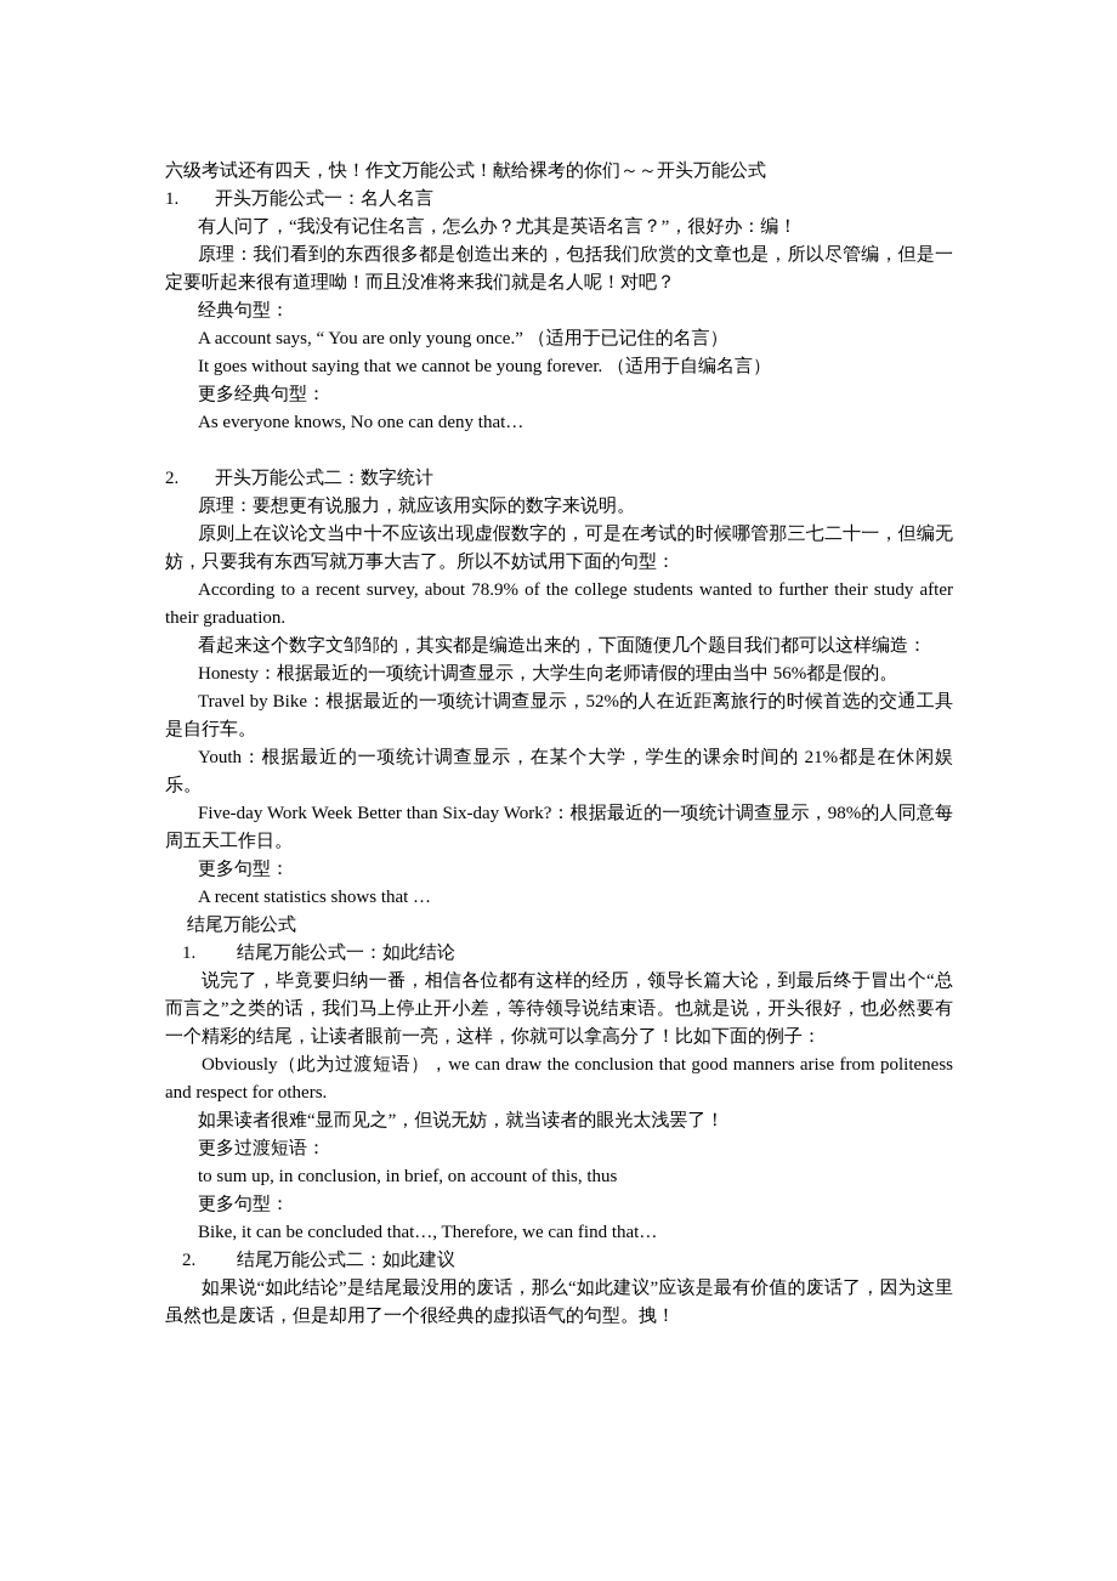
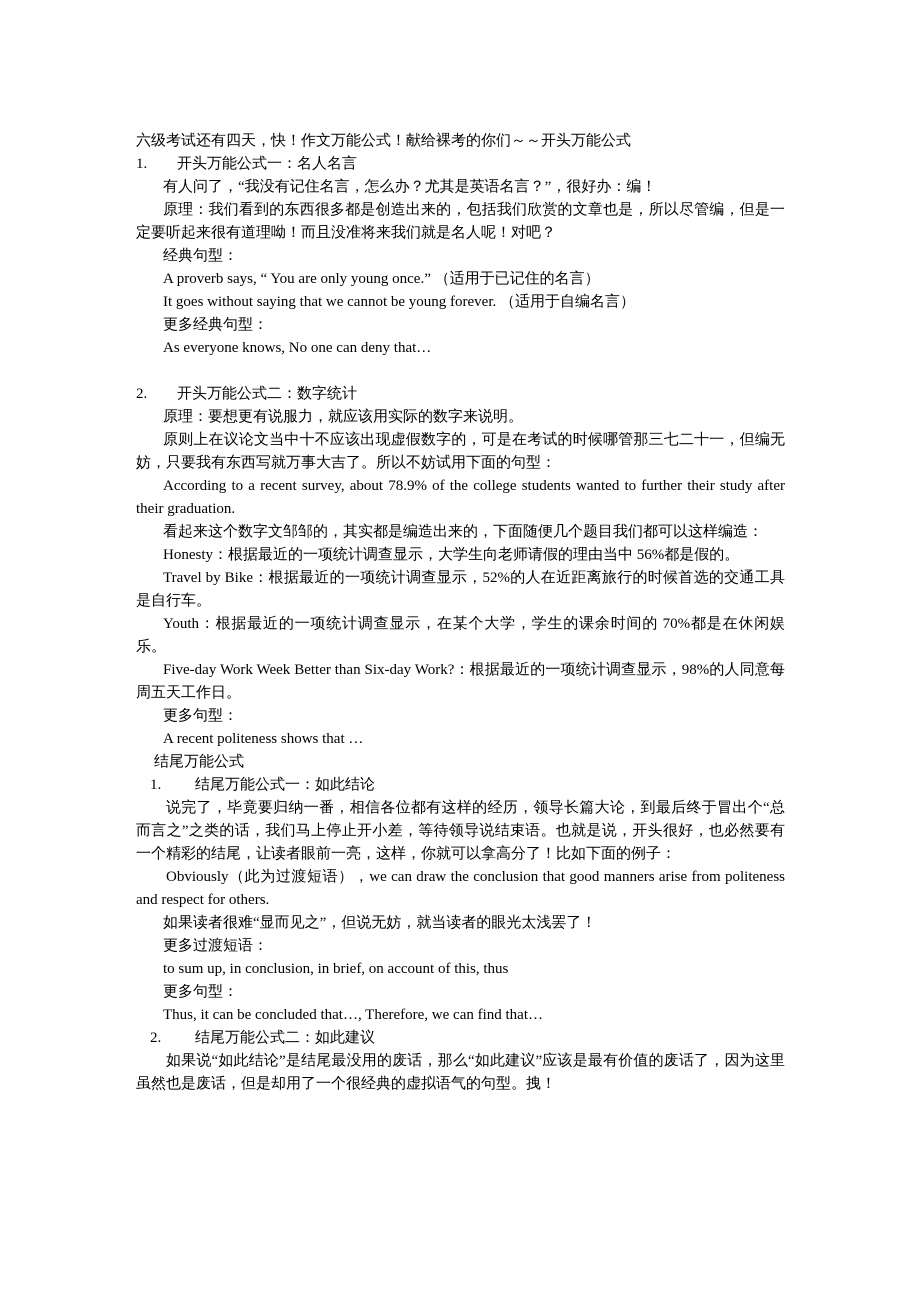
  六级考试还有四天，快！作文万能公式！献给裸考的你们～～开头万能公式
  1. 开头万能公式一：名人名言
  有人问了，“我没有记住名言，怎么办？尤其是英语名言？”，很好办：编！
  原理：我们看到的东西很多都是创造出来的，包括我们欣赏的文章也是，所以尽管编，但是一定要听起来很有道理呦！而且没准将来我们就是名人呢！对吧？
  经典句型：
- A account says, “ You are only young once.” （适用于已记住的名言）
+ A proverb says, “ You are only young once.” （适用于已记住的名言）
  It goes without saying that we cannot be young forever. （适用于自编名言）
  更多经典句型：
  As everyone knows, No one can deny that…
  2. 开头万能公式二：数字统计
  原理：要想更有说服力，就应该用实际的数字来说明。
  原则上在议论文当中十不应该出现虚假数字的，可是在考试的时候哪管那三七二十一，但编无妨，只要我有东西写就万事大吉了。所以不妨试用下面的句型：
  According to a recent survey, about 78.9% of the college students wanted to further their study after their graduation.
  看起来这个数字文邹邹的，其实都是编造出来的，下面随便几个题目我们都可以这样编造：
  Honesty：根据最近的一项统计调查显示，大学生向老师请假的理由当中 56%都是假的。
  Travel by Bike：根据最近的一项统计调查显示，52%的人在近距离旅行的时候首选的交通工具是自行车。
- Youth：根据最近的一项统计调查显示，在某个大学，学生的课余时间的 21%都是在休闲娱乐。
+ Youth：根据最近的一项统计调查显示，在某个大学，学生的课余时间的 70%都是在休闲娱乐。
  Five-day Work Week Better than Six-day Work?：根据最近的一项统计调查显示，98%的人同意每周五天工作日。
  更多句型：
- A recent statistics shows that …
+ A recent politeness shows that …
  结尾万能公式
  1. 结尾万能公式一：如此结论
  说完了，毕竟要归纳一番，相信各位都有这样的经历，领导长篇大论，到最后终于冒出个“总而言之”之类的话，我们马上停止开小差，等待领导说结束语。也就是说，开头很好，也必然要有一个精彩的结尾，让读者眼前一亮，这样，你就可以拿高分了！比如下面的例子：
  Obviously（此为过渡短语），we can draw the conclusion that good manners arise from politeness and respect for others.
  如果读者很难“显而见之”，但说无妨，就当读者的眼光太浅罢了！
  更多过渡短语：
  to sum up, in conclusion, in brief, on account of this, thus
  更多句型：
- Bike, it can be concluded that…, Therefore, we can find that…
+ Thus, it can be concluded that…, Therefore, we can find that…
  2. 结尾万能公式二：如此建议
  如果说“如此结论”是结尾最没用的废话，那么“如此建议”应该是最有价值的废话了，因为这里虽然也是废话，但是却用了一个很经典的虚拟语气的句型。拽！
